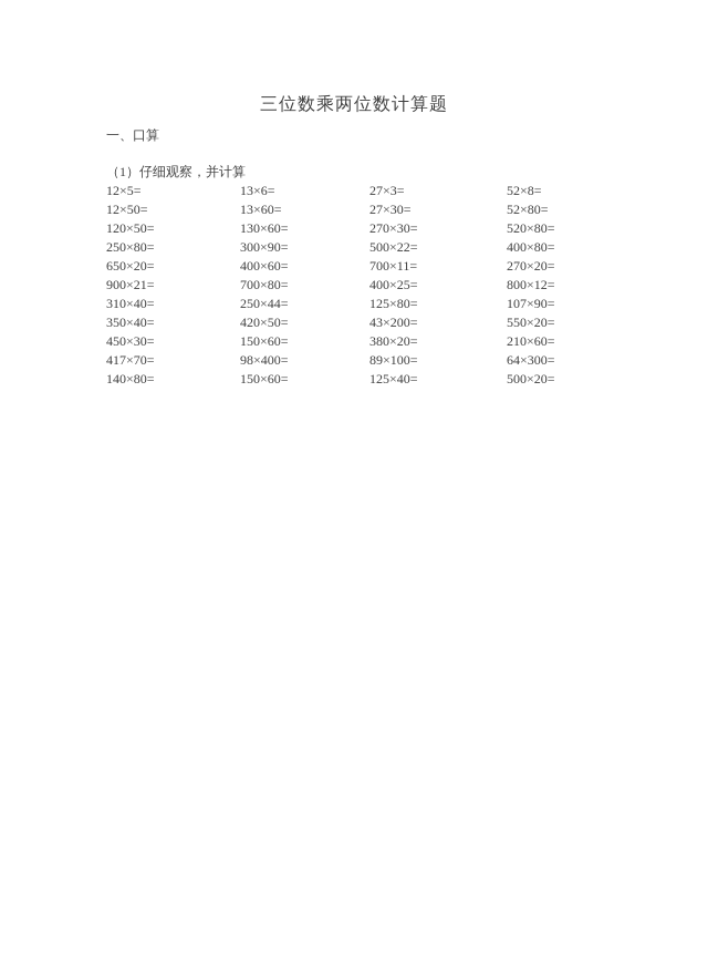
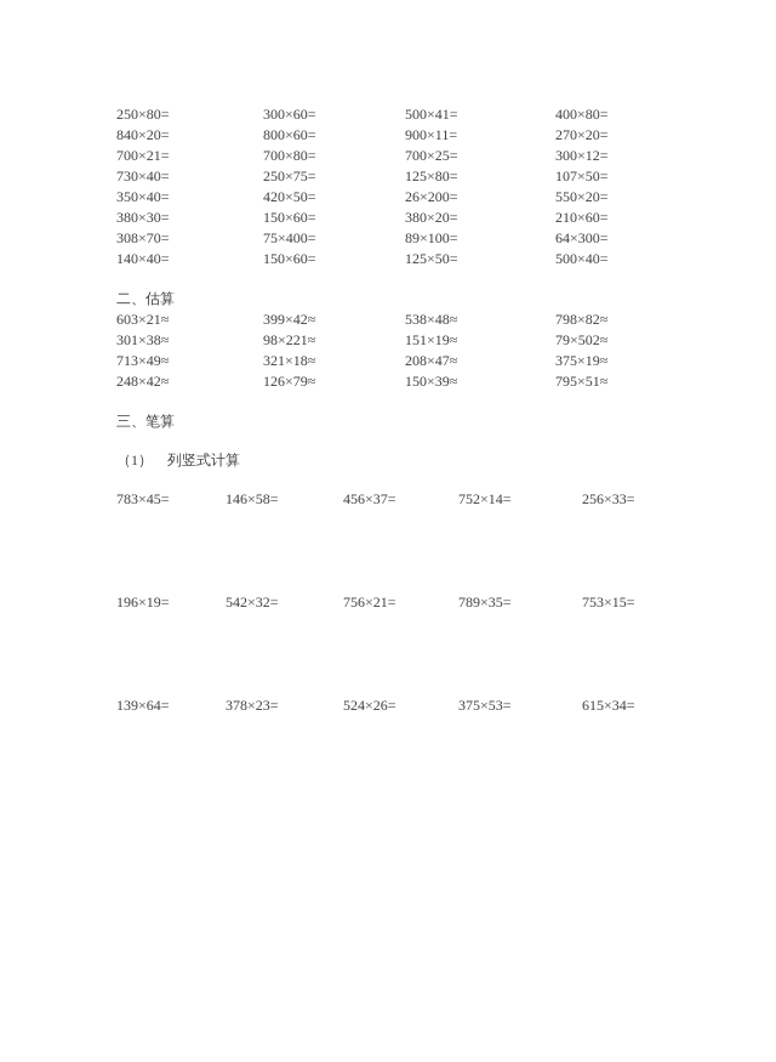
- 三位数乘两位数计算题
- 一、口算
- （1）仔细观察，并计算
- 12×5=
- 13×6=
- 27×3=
- 52×8=
- 12×50=
- 13×60=
- 27×30=
- 52×80=
- 120×50=
- 130×60=
- 270×30=
- 520×80=
  250×80=
- 300×90=
+ 300×60=
- 500×22=
+ 500×41=
  400×80=
- 650×20=
+ 840×20=
- 400×60=
+ 800×60=
- 700×11=
+ 900×11=
  270×20=
- 900×21=
+ 700×21=
  700×80=
- 400×25=
+ 700×25=
- 800×12=
+ 300×12=
- 310×40=
+ 730×40=
- 250×44=
+ 250×75=
  125×80=
- 107×90=
+ 107×50=
  350×40=
  420×50=
- 43×200=
+ 26×200=
  550×20=
- 450×30=
+ 380×30=
  150×60=
  380×20=
  210×60=
- 417×70=
+ 308×70=
- 98×400=
+ 75×400=
  89×100=
  64×300=
- 140×80=
+ 140×40=
  150×60=
- 125×40=
+ 125×50=
- 500×20=
+ 500×40=
+ 二、估算
+ 603×21≈
+ 399×42≈
+ 538×48≈
+ 798×82≈
+ 301×38≈
+ 98×221≈
+ 151×19≈
+ 79×502≈
+ 713×49≈
+ 321×18≈
+ 208×47≈
+ 375×19≈
+ 248×42≈
+ 126×79≈
+ 150×39≈
+ 795×51≈
+ 三、笔算
+ （1） 列竖式计算
+ 783×45=
+ 146×58=
+ 456×37=
+ 752×14=
+ 256×33=
+ 196×19=
+ 542×32=
+ 756×21=
+ 789×35=
+ 753×15=
+ 139×64=
+ 378×23=
+ 524×26=
+ 375×53=
+ 615×34=
